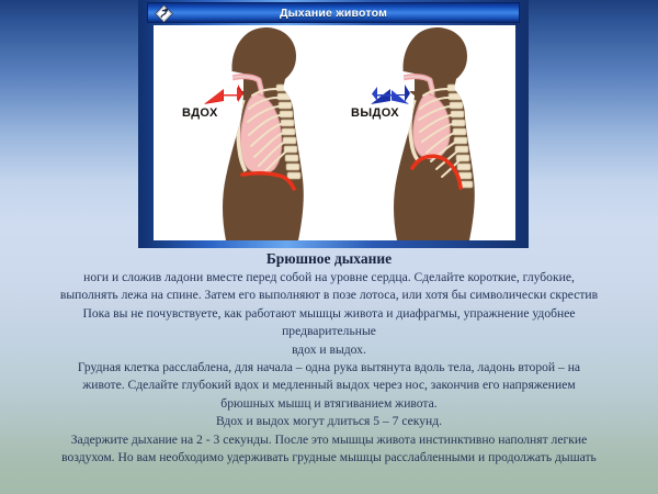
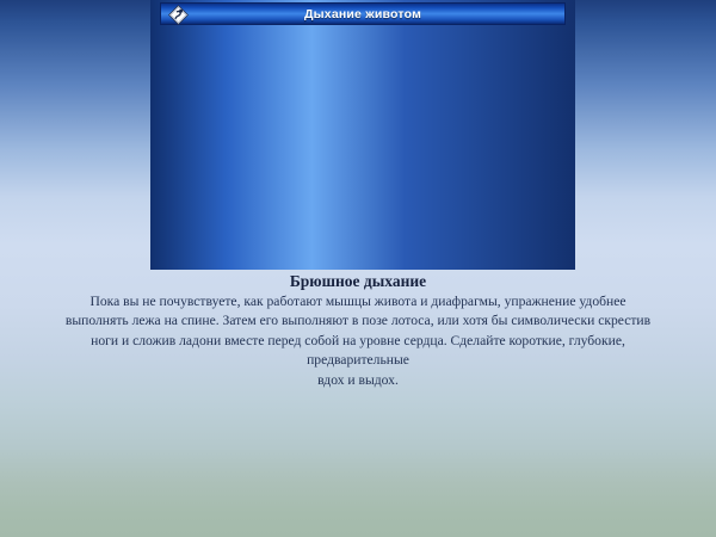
  Дыхание животом
- ВДОХ
- ВЫДОХ
  Брюшное дыхание
- ноги и сложив ладони вместе перед собой на уровне сердца. Сделайте короткие, глубокие,
+ Пока вы не почувствуете, как работают мышцы живота и диафрагмы, упражнение удобнее
  выполнять лежа на спине. Затем его выполняют в позе лотоса, или хотя бы символически скрестив
- Пока вы не почувствуете, как работают мышцы живота и диафрагмы, упражнение удобнее
+ ноги и сложив ладони вместе перед собой на уровне сердца. Сделайте короткие, глубокие,
  предварительные
  вдох и выдох.
- Грудная клетка расслаблена, для начала – одна рука вытянута вдоль тела, ладонь второй – на
- животе. Сделайте глубокий вдох и медленный выдох через нос, закончив его напряжением
- брюшных мышц и втягиванием живота.
- Вдох и выдох могут длиться 5 – 7 секунд.
- Задержите дыхание на 2 - 3 секунды. После это мышцы живота инстинктивно наполнят легкие
- воздухом. Но вам необходимо удерживать грудные мышцы расслабленными и продолжать дышать
